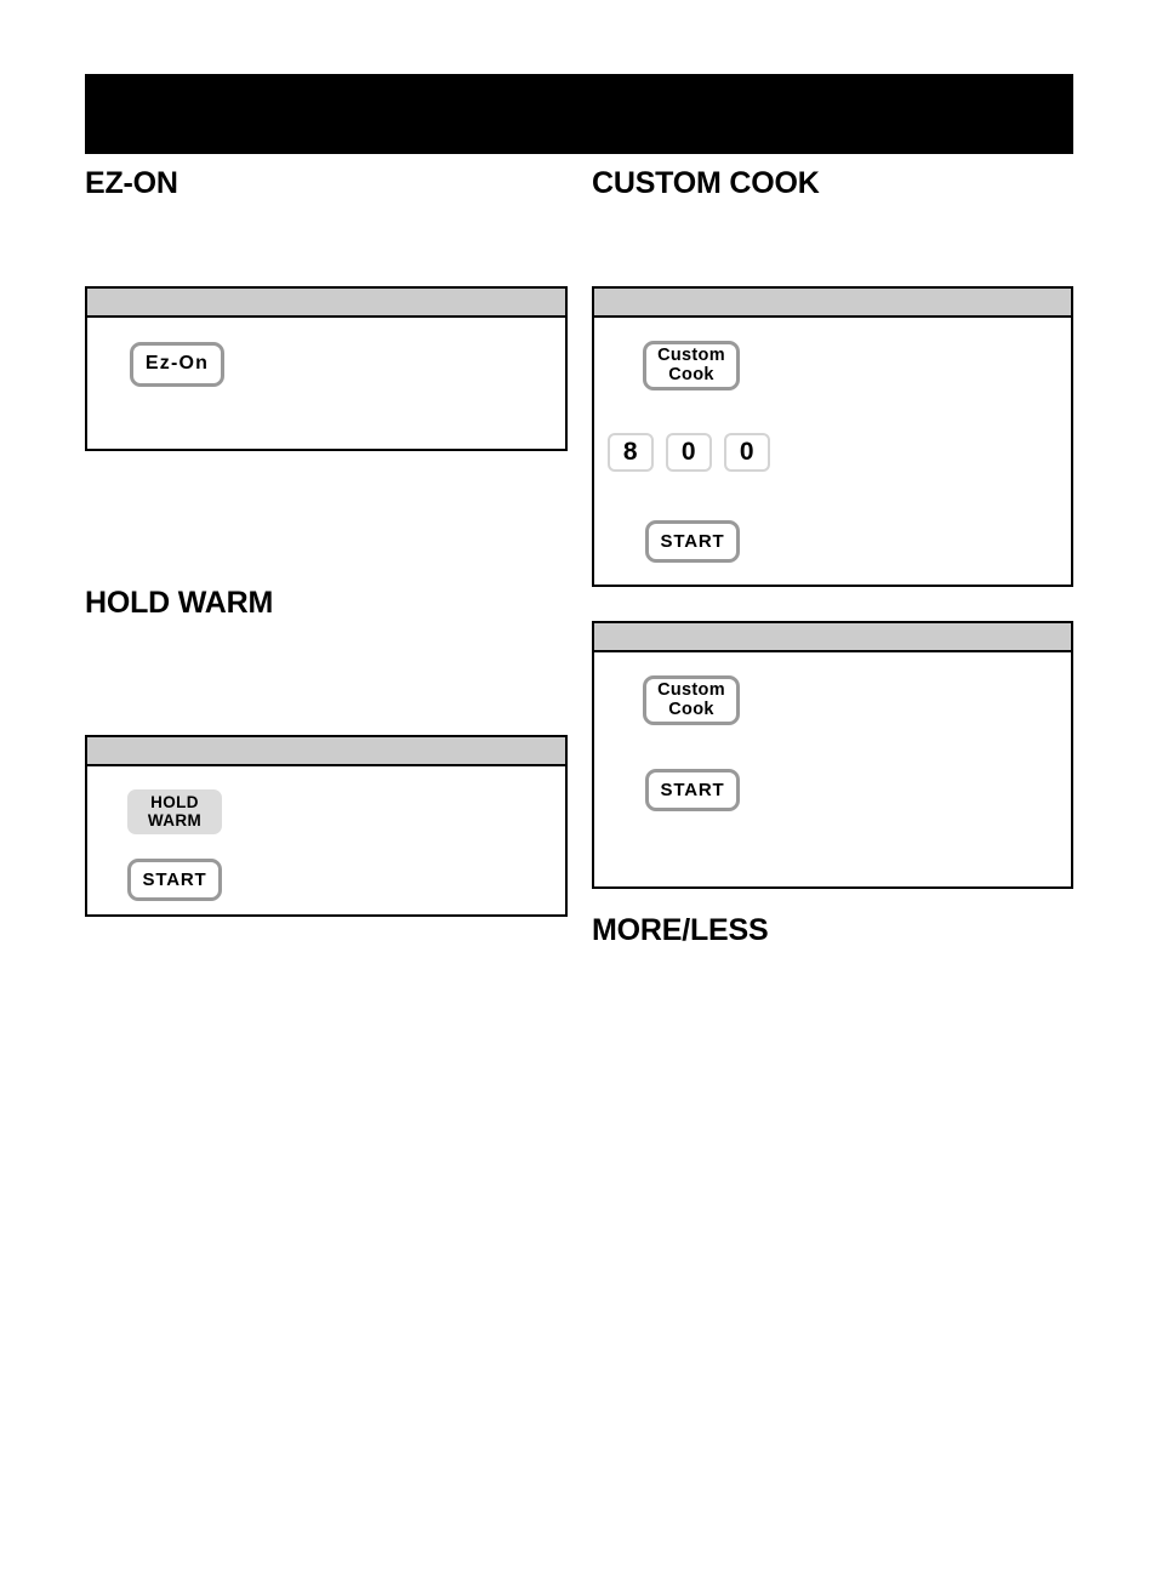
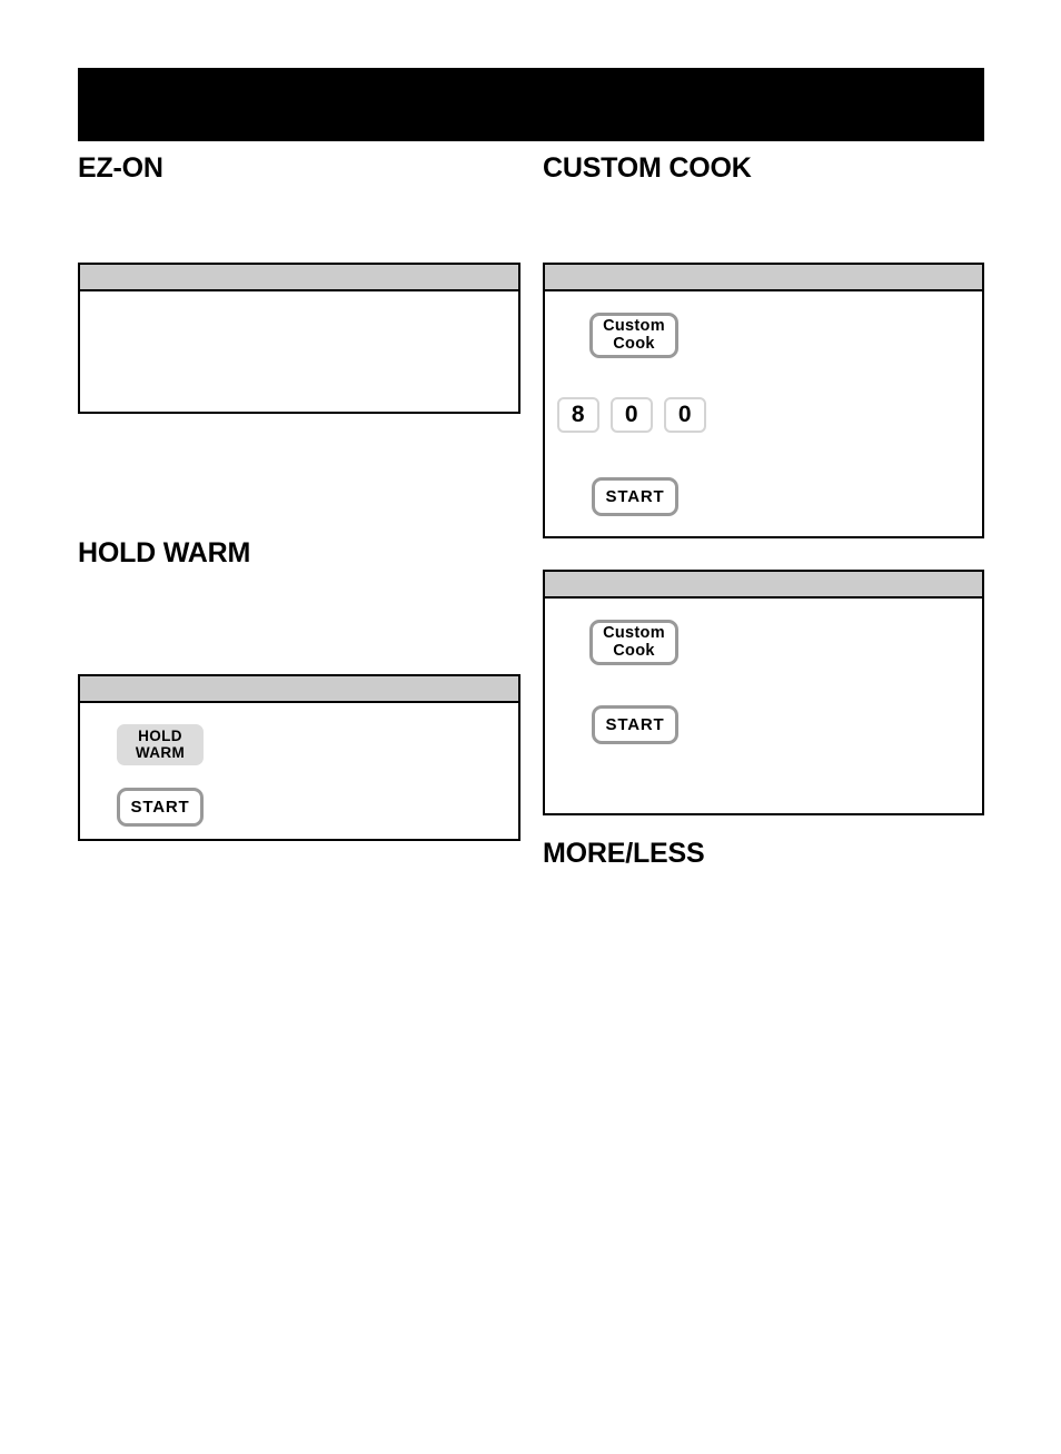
  EZ-ON
  HOLD WARM
  CUSTOM COOK
  MORE/LESS
- Ez-On
  HOLD
  WARM
  START
  Custom
  Cook
  8
  0
  0
  START
  Custom
  Cook
  START
